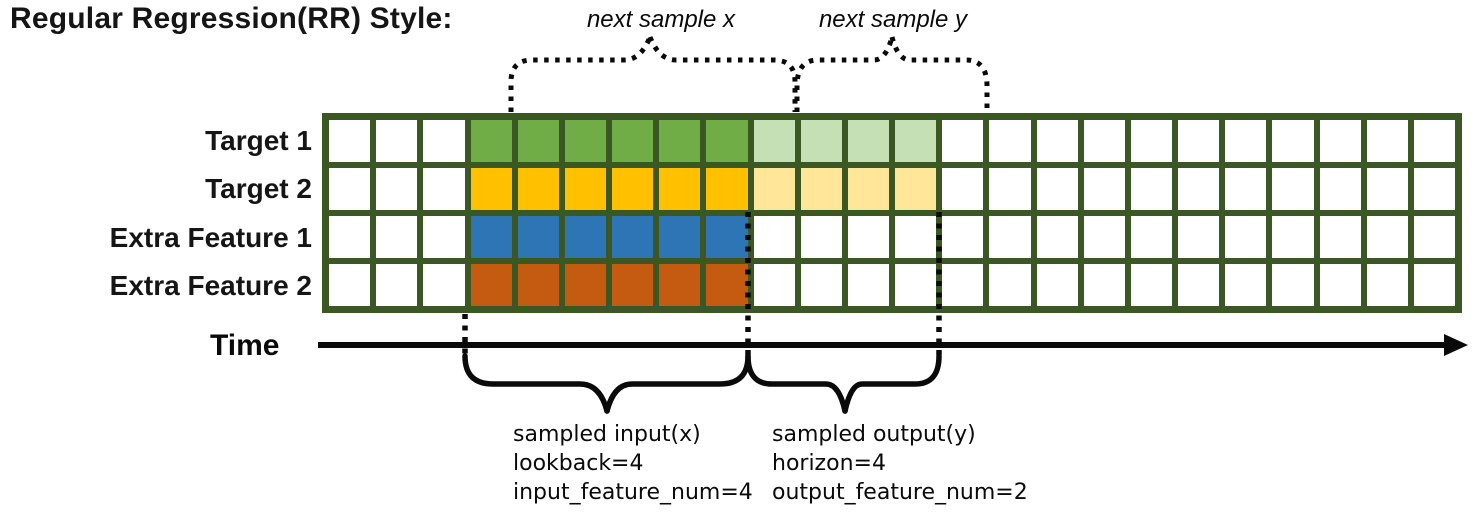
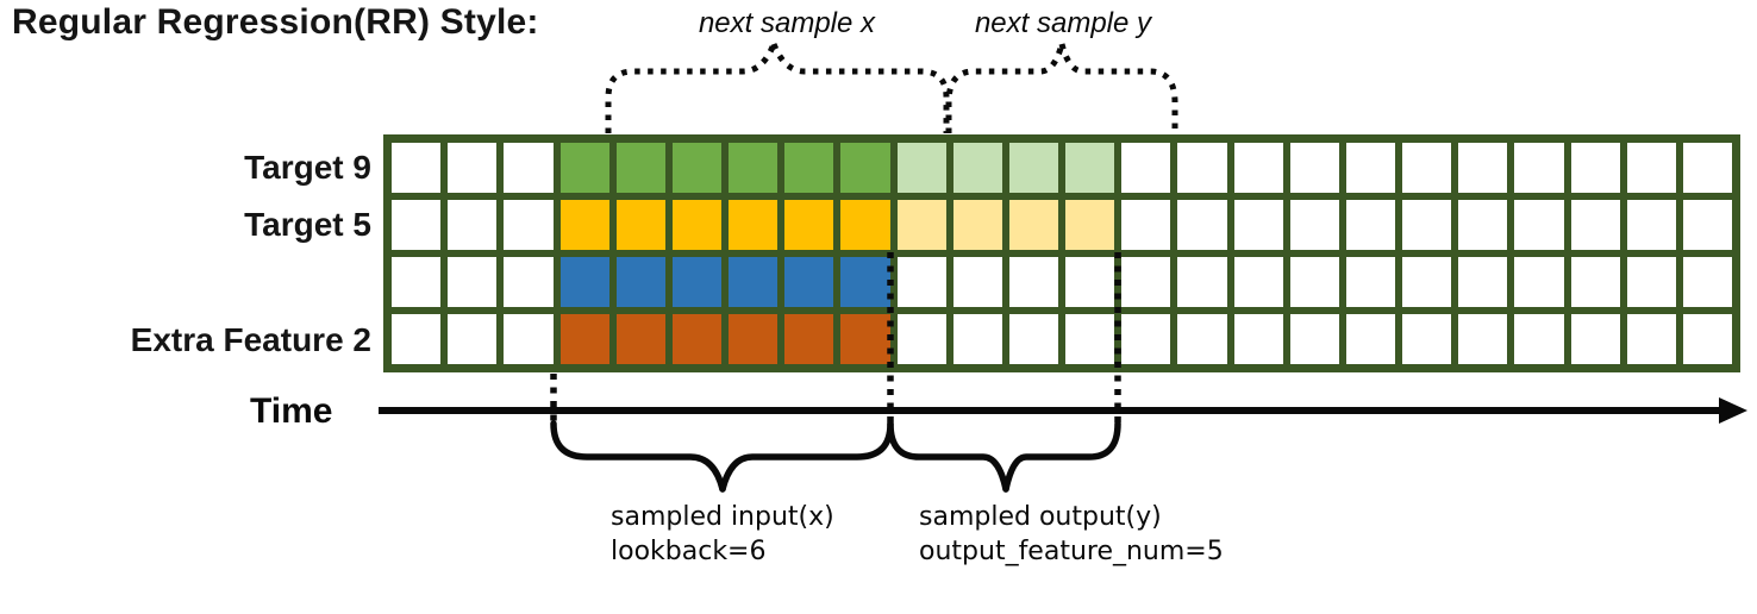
  Regular Regression(RR) Style:
  next sample x
  next sample y
- Target 1
+ Target 9
- Target 2
+ Target 5
- Extra Feature 1
  Extra Feature 2
  Time
  sampled input(x)
- lookback=4
+ lookback=6
- input_feature_num=4
  sampled output(y)
- horizon=4
- output_feature_num=2
+ output_feature_num=5
